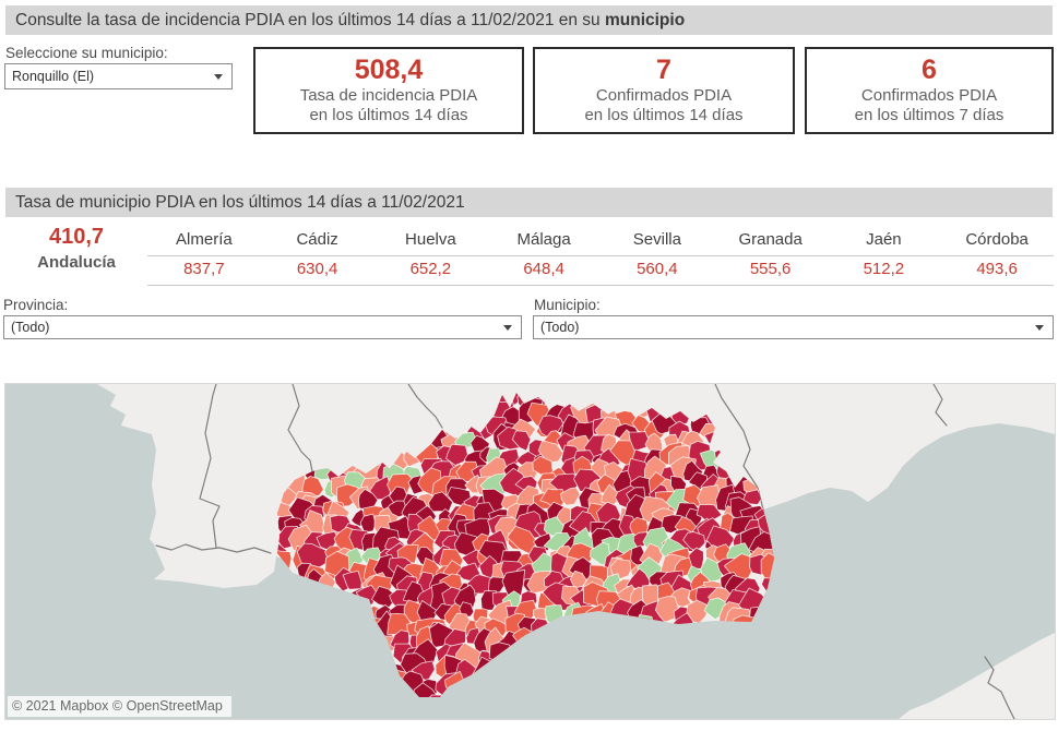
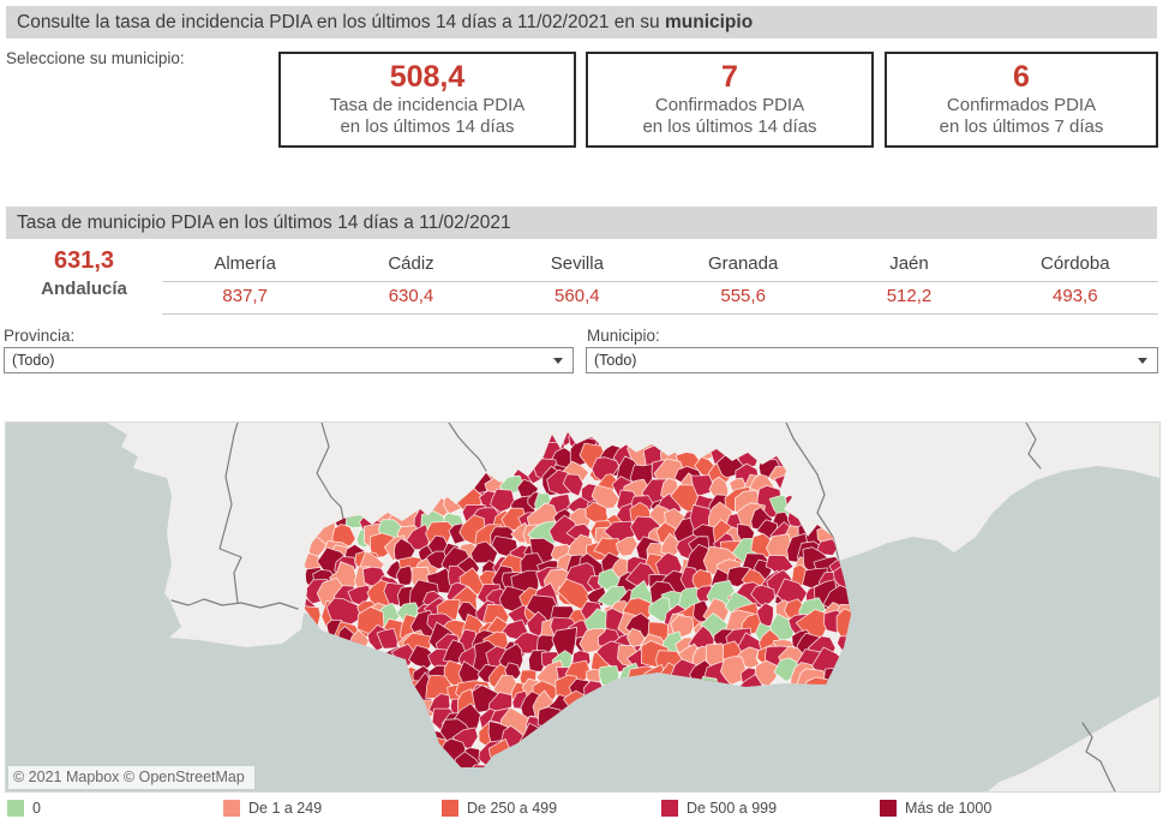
  Consulte la tasa de incidencia PDIA en los últimos 14 días a 11/02/2021 en su municipio
  Seleccione su municipio:
- Ronquillo (El)
  508,4
  Tasa de incidencia PDIA
  en los últimos 14 días
  7
  Confirmados PDIA
  en los últimos 14 días
  6
  Confirmados PDIA
  en los últimos 7 días
  Tasa de municipio PDIA en los últimos 14 días a 11/02/2021
- 410,7
+ 631,3
  Andalucía
  Almería
  837,7
  Cádiz
  630,4
- Huelva
- 652,2
- Málaga
- 648,4
  Sevilla
  560,4
  Granada
  555,6
  Jaén
  512,2
  Córdoba
  493,6
  Provincia:
  (Todo)
  Municipio:
  (Todo)
  © 2021 Mapbox © OpenStreetMap
+ 0
+ De 1 a 249
+ De 250 a 499
+ De 500 a 999
+ Más de 1000
